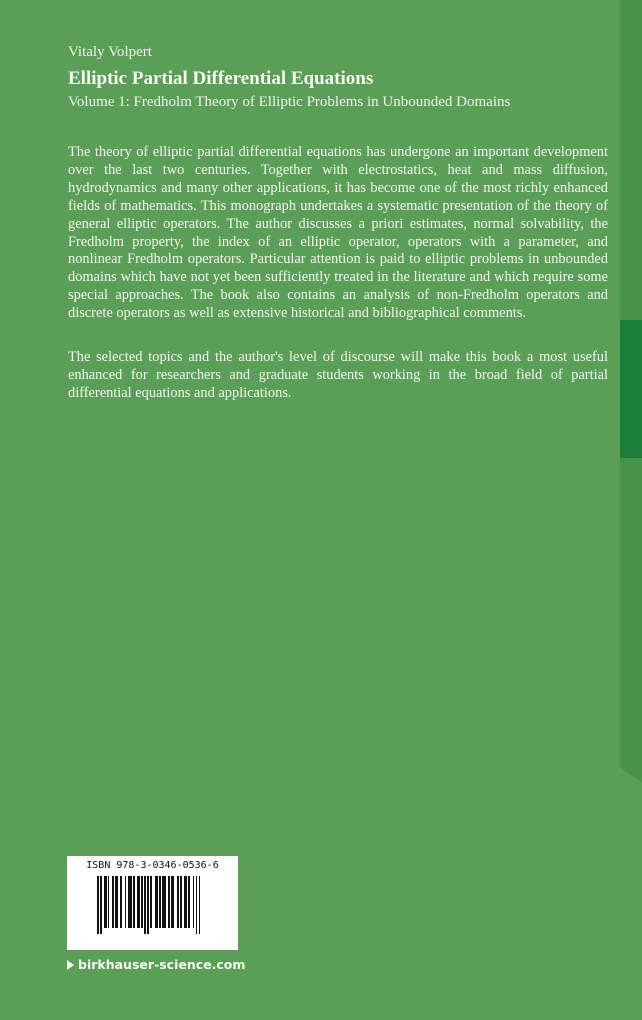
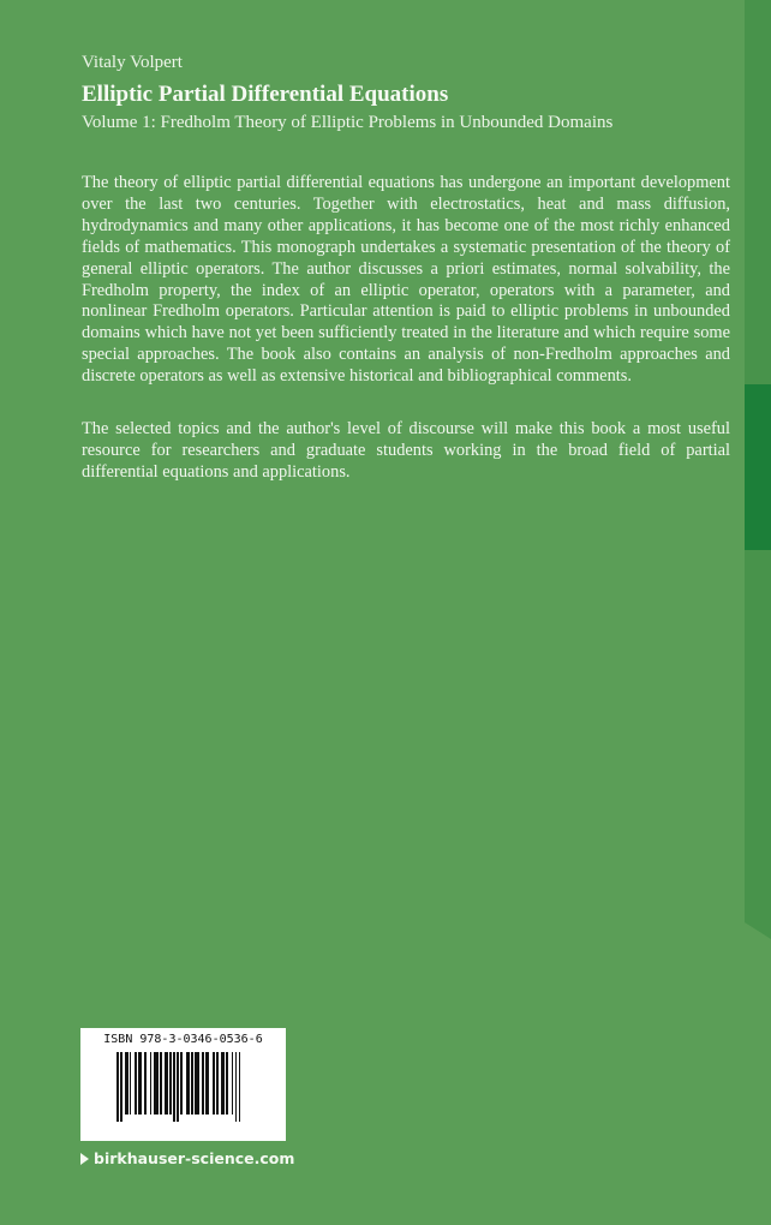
  Vitaly Volpert
  Elliptic Partial Differential Equations
  Volume 1: Fredholm Theory of Elliptic Problems in Unbounded Domains
- The theory of elliptic partial differential equations has undergone an important development over the last two centuries. Together with electrostatics, heat and mass diffusion, hydrodynamics and many other applications, it has become one of the most richly enhanced fields of mathematics. This monograph undertakes a systematic presentation of the theory of general elliptic operators. The author discusses a priori estimates, normal solvability, the Fredholm property, the index of an elliptic operator, operators with a parameter, and nonlinear Fredholm operators. Particular attention is paid to elliptic problems in unbounded domains which have not yet been sufficiently treated in the literature and which require some special approaches. The book also contains an analysis of non-Fredholm operators and discrete operators as well as extensive historical and bibliographical comments.
+ The theory of elliptic partial differential equations has undergone an important development over the last two centuries. Together with electrostatics, heat and mass diffusion, hydrodynamics and many other applications, it has become one of the most richly enhanced fields of mathematics. This monograph undertakes a systematic presentation of the theory of general elliptic operators. The author discusses a priori estimates, normal solvability, the Fredholm property, the index of an elliptic operator, operators with a parameter, and nonlinear Fredholm operators. Particular attention is paid to elliptic problems in unbounded domains which have not yet been sufficiently treated in the literature and which require some special approaches. The book also contains an analysis of non-Fredholm approaches and discrete operators as well as extensive historical and bibliographical comments.
- The selected topics and the author's level of discourse will make this book a most useful enhanced for researchers and graduate students working in the broad field of partial differential equations and applications.
+ The selected topics and the author's level of discourse will make this book a most useful resource for researchers and graduate students working in the broad field of partial differential equations and applications.
  ISBN 978-3-0346-0536-6
  birkhauser-science.com
